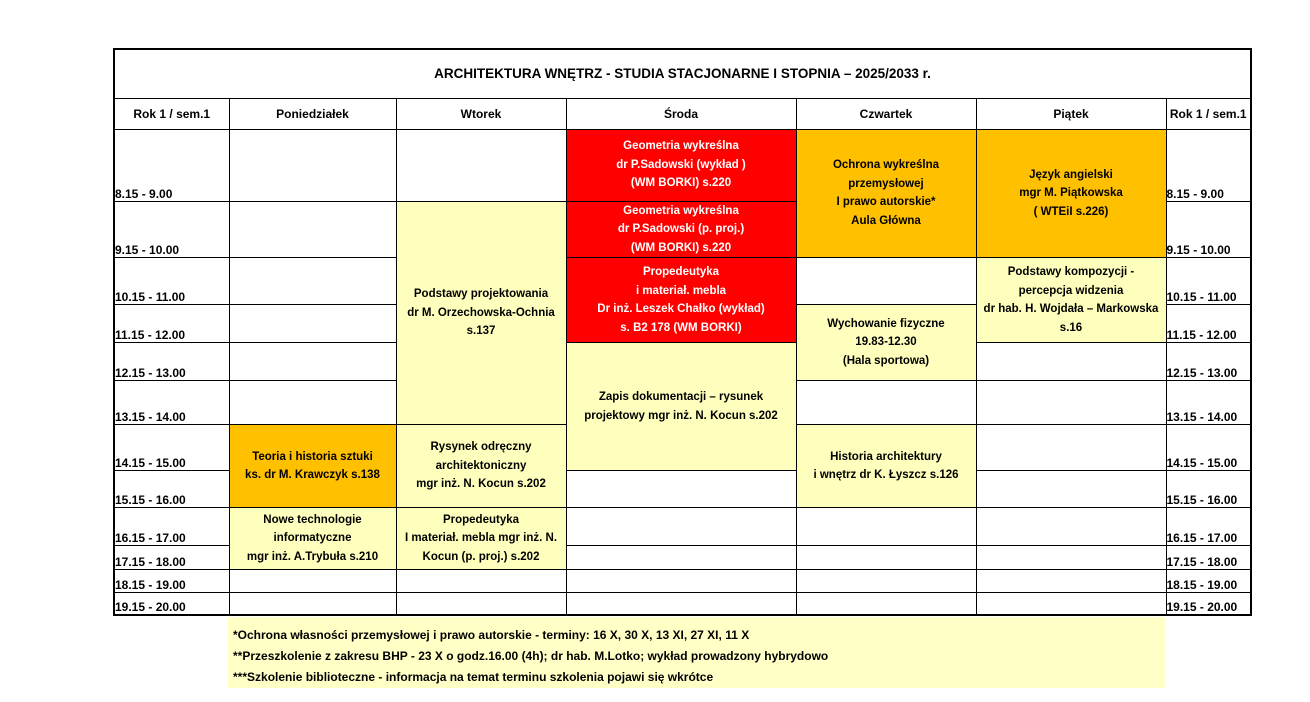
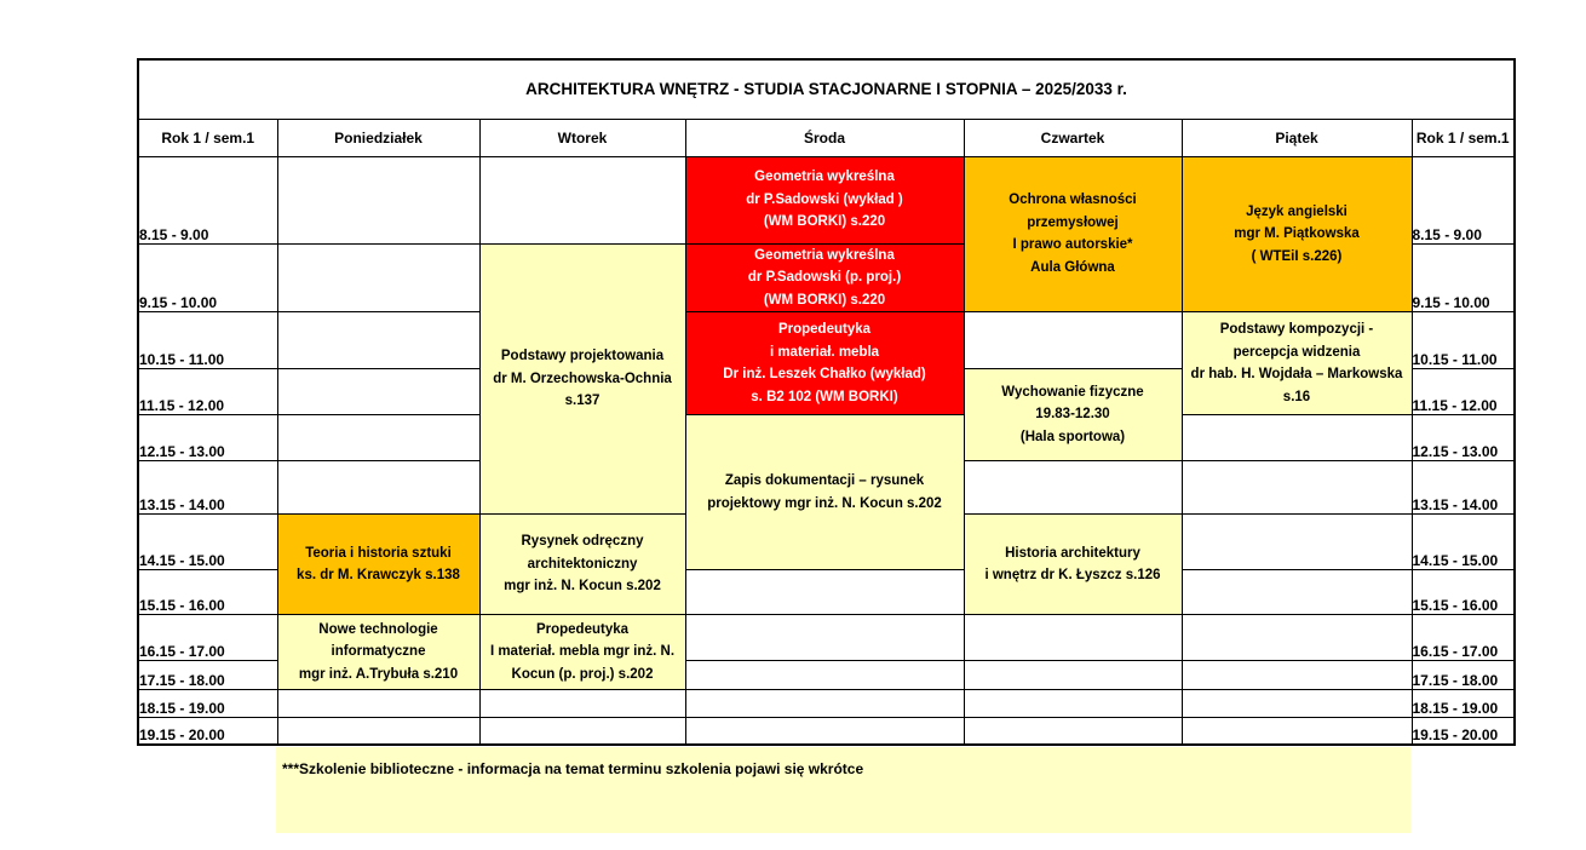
  ARCHITEKTURA WNĘTRZ - STUDIA STACJONARNE I STOPNIA – 2025/2033 r.
  Rok 1 / sem.1	Poniedziałek	Wtorek	Środa	Czwartek	Piątek	Rok 1 / sem.1
- 8.15 - 9.00			Geometria wykreślna dr P.Sadowski (wykład ) (WM BORKI) s.220	Ochrona wykreślna przemysłowej I prawo autorskie* Aula Główna	Język angielski mgr M. Piątkowska ( WTEiI s.226)	8.15 - 9.00
+ 8.15 - 9.00			Geometria wykreślna dr P.Sadowski (wykład ) (WM BORKI) s.220	Ochrona własności przemysłowej I prawo autorskie* Aula Główna	Język angielski mgr M. Piątkowska ( WTEiI s.226)	8.15 - 9.00
  9.15 - 10.00		Podstawy projektowania dr M. Orzechowska-Ochnia s.137	Geometria wykreślna dr P.Sadowski (p. proj.) (WM BORKI) s.220	9.15 - 10.00
- 10.15 - 11.00		Propedeutyka i materiał. mebla Dr inż. Leszek Chałko (wykład) s. B2 178 (WM BORKI)		Podstawy kompozycji - percepcja widzenia dr hab. H. Wojdała – Markowska s.16	10.15 - 11.00
+ 10.15 - 11.00		Propedeutyka i materiał. mebla Dr inż. Leszek Chałko (wykład) s. B2 102 (WM BORKI)		Podstawy kompozycji - percepcja widzenia dr hab. H. Wojdała – Markowska s.16	10.15 - 11.00
  11.15 - 12.00		Wychowanie fizyczne 19.83-12.30 (Hala sportowa)	11.15 - 12.00
  12.15 - 13.00		Zapis dokumentacji – rysunek projektowy mgr inż. N. Kocun s.202		12.15 - 13.00
  13.15 - 14.00				13.15 - 14.00
  14.15 - 15.00	Teoria i historia sztuki ks. dr M. Krawczyk s.138	Rysynek odręczny architektoniczny mgr inż. N. Kocun s.202	Historia architektury i wnętrz dr K. Łyszcz s.126		14.15 - 15.00
  15.15 - 16.00			15.15 - 16.00
  16.15 - 17.00	Nowe technologie informatyczne mgr inż. A.Trybuła s.210	Propedeutyka I materiał. mebla mgr inż. N. Kocun (p. proj.) s.202				16.15 - 17.00
  17.15 - 18.00				17.15 - 18.00
  18.15 - 19.00						18.15 - 19.00
  19.15 - 20.00						19.15 - 20.00
- *Ochrona własności przemysłowej i prawo autorskie - terminy: 16 X, 30 X, 13 XI, 27 XI, 11 X
- **Przeszkolenie z zakresu BHP - 23 X o godz.16.00 (4h); dr hab. M.Lotko; wykład prowadzony hybrydowo
  ***Szkolenie biblioteczne - informacja na temat terminu szkolenia pojawi się wkrótce
